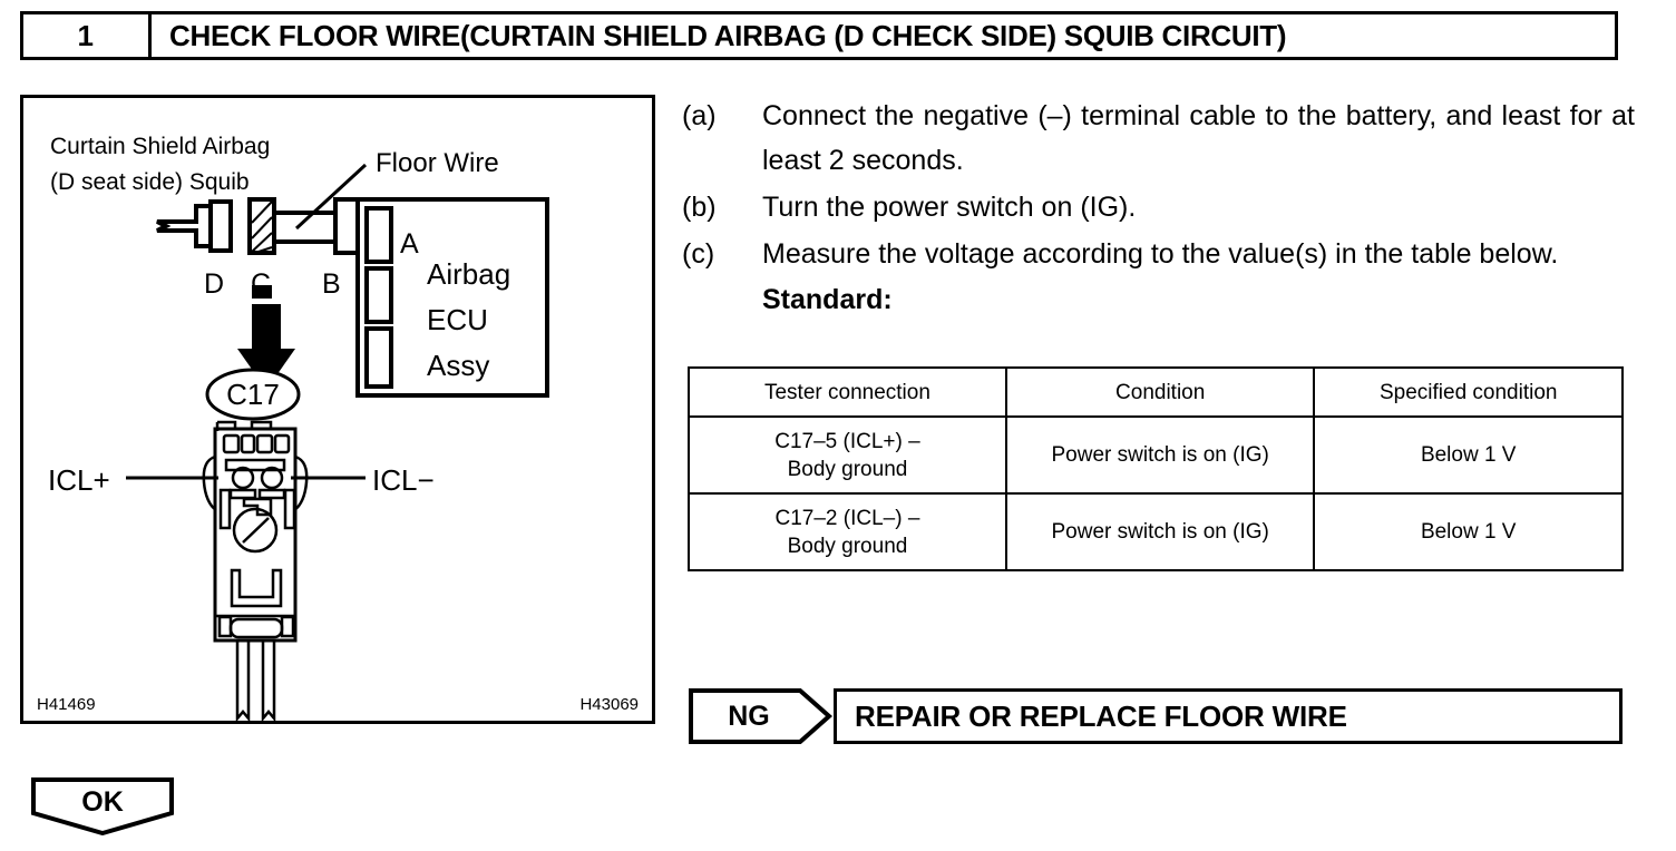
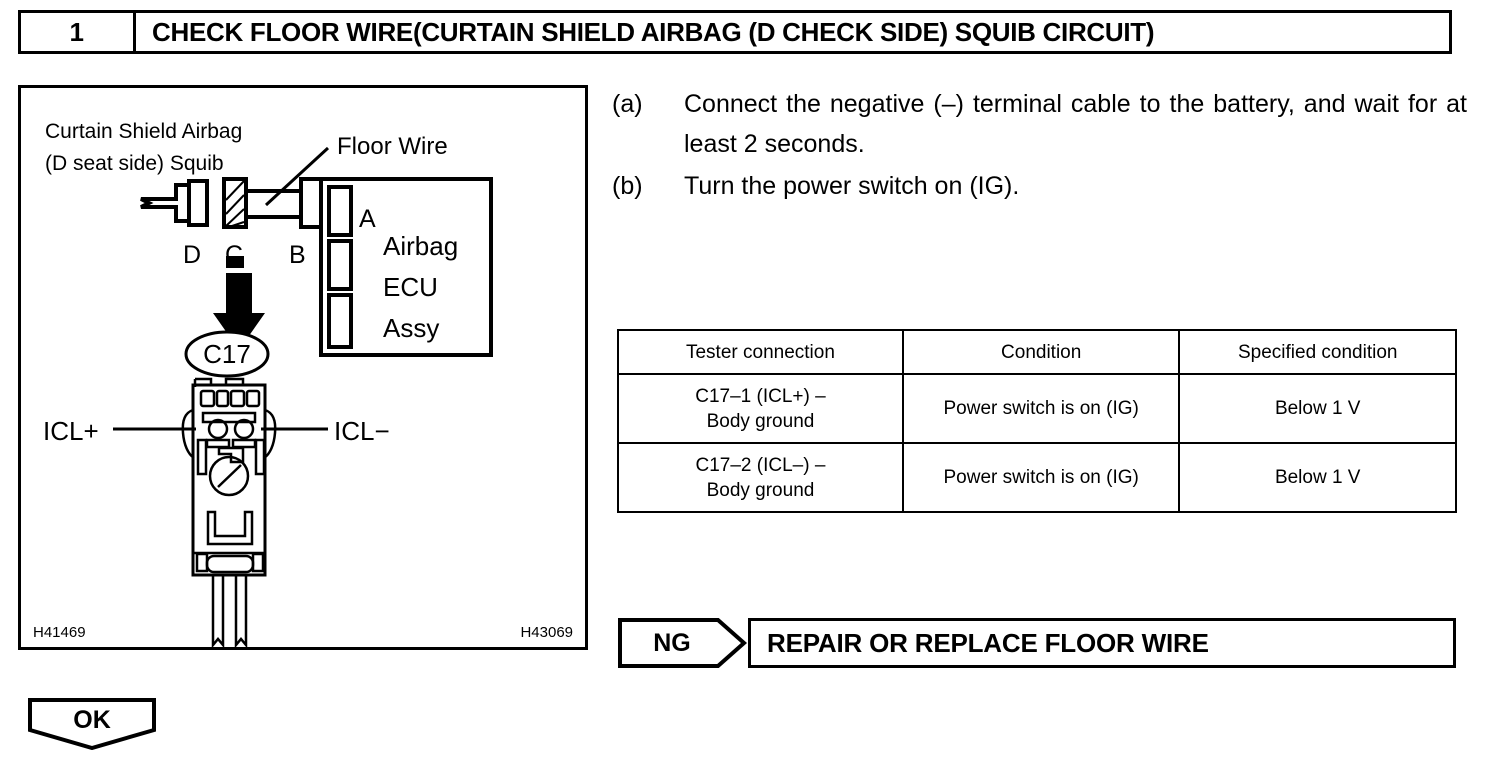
  1
  CHECK FLOOR WIRE(CURTAIN SHIELD AIRBAG (D CHECK SIDE) SQUIB CIRCUIT)
  Curtain Shield Airbag
  (D seat side) Squib
  Floor Wire
  D
  C
  B
  A
  Airbag
  ECU
  Assy
  C17
  ICL+
  ICL−
  H41469
  H43069
  (a)
- Connect the negative (–) terminal cable to the battery, and least for at least 2 seconds.
+ Connect the negative (–) terminal cable to the battery, and wait for at least 2 seconds.
  (b)
  Turn the power switch on (IG).
- (c)
- Measure the voltage according to the value(s) in the table below.
- Standard:
  Tester connection	Condition	Specified condition
- C17–5 (ICL+) – Body ground	Power switch is on (IG)	Below 1 V
+ C17–1 (ICL+) – Body ground	Power switch is on (IG)	Below 1 V
  C17–2 (ICL–) – Body ground	Power switch is on (IG)	Below 1 V
  NG
  REPAIR OR REPLACE FLOOR WIRE
  OK
